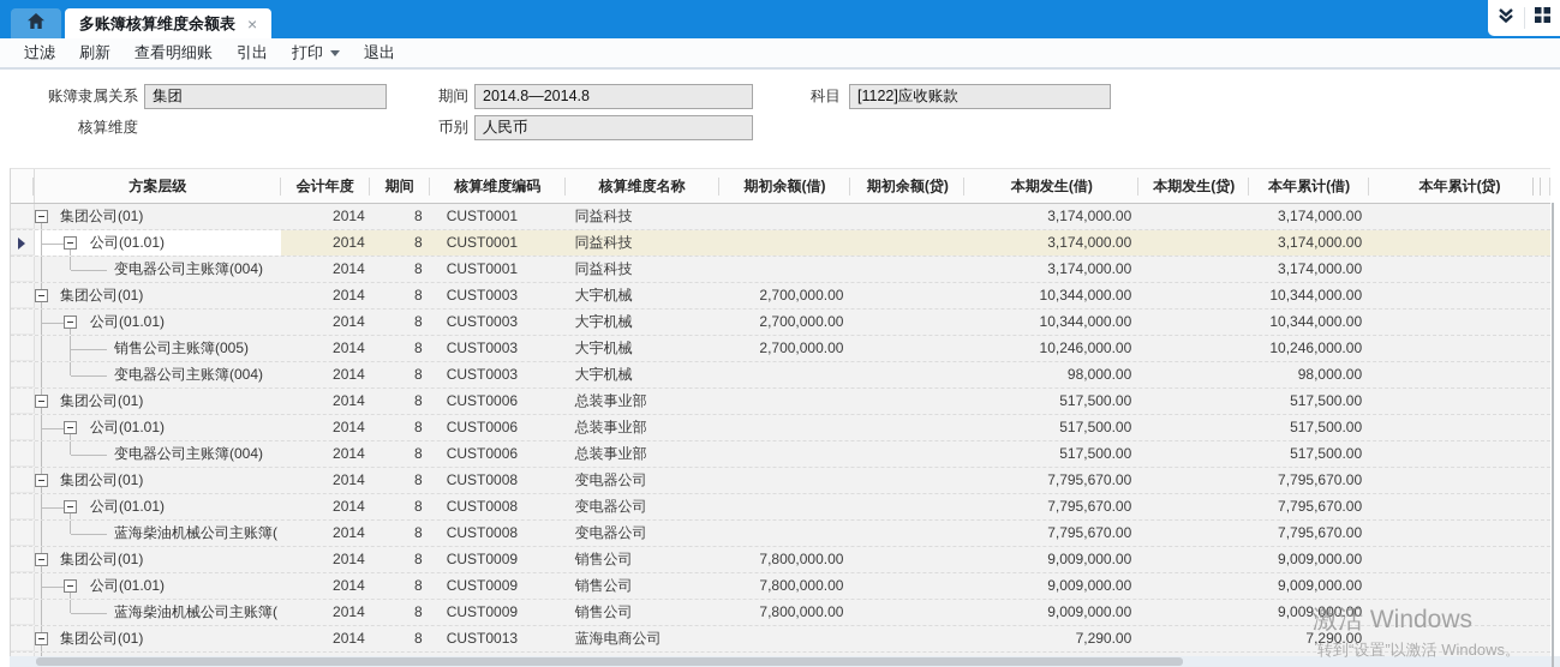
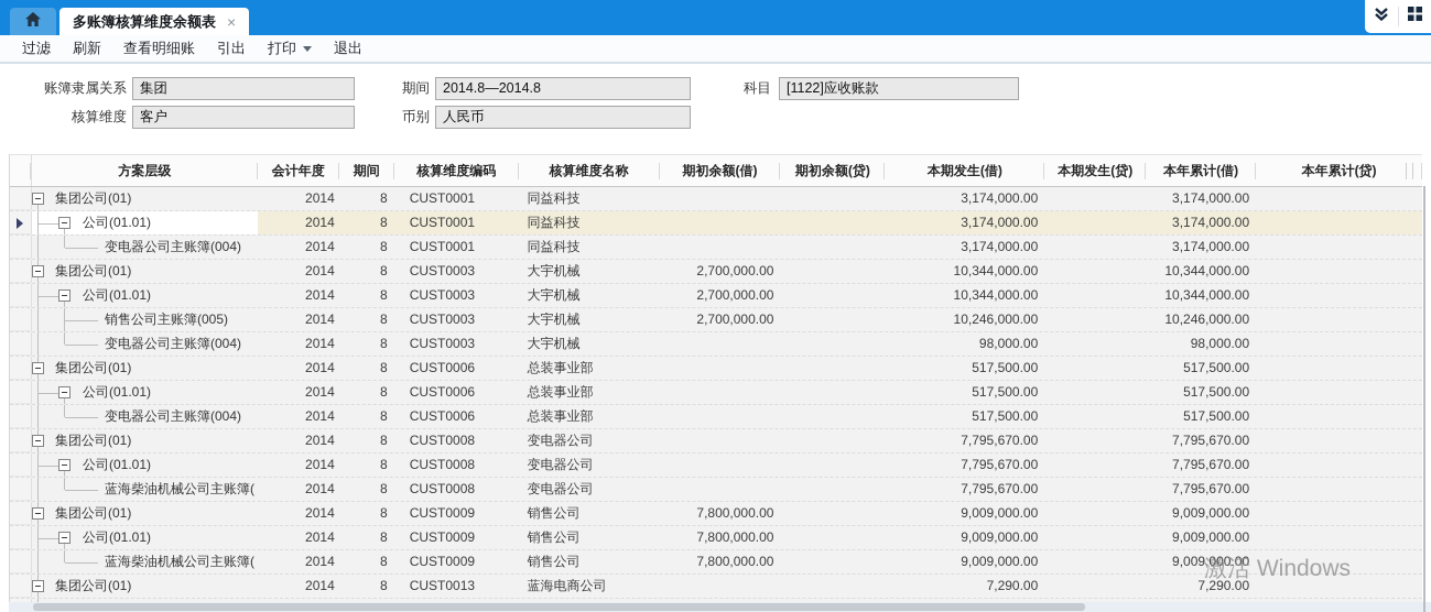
  多账簿核算维度余额表
  ×
  过滤
  刷新
  查看明细账
  引出
  打印
  退出
  账簿隶属关系
  集团
  核算维度
+ 客户
  期间
  2014.8—2014.8
  币别
  人民币
  科目
  [1122]应收账款
  方案层级
  会计年度
  期间
  核算维度编码
  核算维度名称
  期初余额(借)
  期初余额(贷)
  本期发生(借)
  本期发生(贷)
  本年累计(借)
  本年累计(贷)
  集团公司(01)
  2014
  8
  CUST0001
  同益科技
  3,174,000.00
  3,174,000.00
  公司(01.01)
  2014
  8
  CUST0001
  同益科技
  3,174,000.00
  3,174,000.00
  变电器公司主账簿(004)
  2014
  8
  CUST0001
  同益科技
  3,174,000.00
  3,174,000.00
  集团公司(01)
  2014
  8
  CUST0003
  大宇机械
  2,700,000.00
  10,344,000.00
  10,344,000.00
  公司(01.01)
  2014
  8
  CUST0003
  大宇机械
  2,700,000.00
  10,344,000.00
  10,344,000.00
  销售公司主账簿(005)
  2014
  8
  CUST0003
  大宇机械
  2,700,000.00
  10,246,000.00
  10,246,000.00
  变电器公司主账簿(004)
  2014
  8
  CUST0003
  大宇机械
  98,000.00
  98,000.00
  集团公司(01)
  2014
  8
  CUST0006
  总装事业部
  517,500.00
  517,500.00
  公司(01.01)
  2014
  8
  CUST0006
  总装事业部
  517,500.00
  517,500.00
  变电器公司主账簿(004)
  2014
  8
  CUST0006
  总装事业部
  517,500.00
  517,500.00
  集团公司(01)
  2014
  8
  CUST0008
  变电器公司
  7,795,670.00
  7,795,670.00
  公司(01.01)
  2014
  8
  CUST0008
  变电器公司
  7,795,670.00
  7,795,670.00
  蓝海柴油机械公司主账簿(
  2014
  8
  CUST0008
  变电器公司
  7,795,670.00
  7,795,670.00
  集团公司(01)
  2014
  8
  CUST0009
  销售公司
  7,800,000.00
  9,009,000.00
  9,009,000.00
  公司(01.01)
  2014
  8
  CUST0009
  销售公司
  7,800,000.00
  9,009,000.00
  9,009,000.00
  蓝海柴油机械公司主账簿(
  2014
  8
  CUST0009
  销售公司
  7,800,000.00
  9,009,000.00
  9,009,000.00
  集团公司(01)
  2014
  8
  CUST0013
  蓝海电商公司
  7,290.00
  7,290.00
  激活 Windows
- 转到“设置”以激活 Windows。
